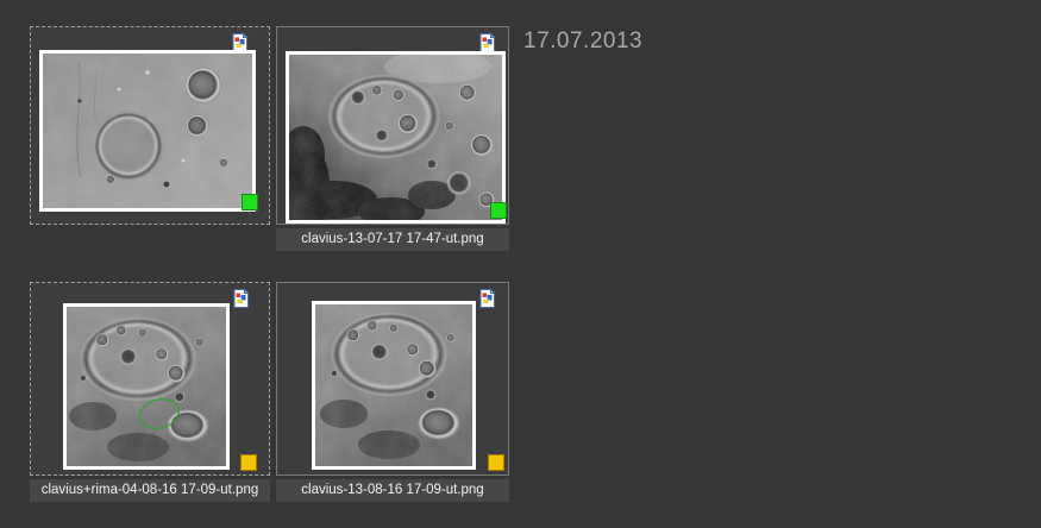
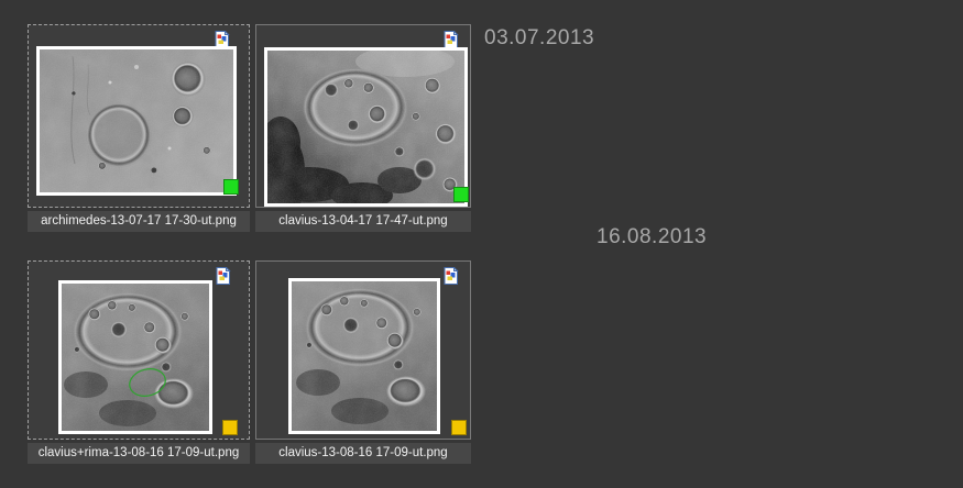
- 17.07.2013
+ 03.07.2013
+ 16.08.2013
+ archimedes-13-07-17 17-30-ut.png
- clavius-13-07-17 17-47-ut.png
+ clavius-13-04-17 17-47-ut.png
- clavius+rima-04-08-16 17-09-ut.png
+ clavius+rima-13-08-16 17-09-ut.png
  clavius-13-08-16 17-09-ut.png
